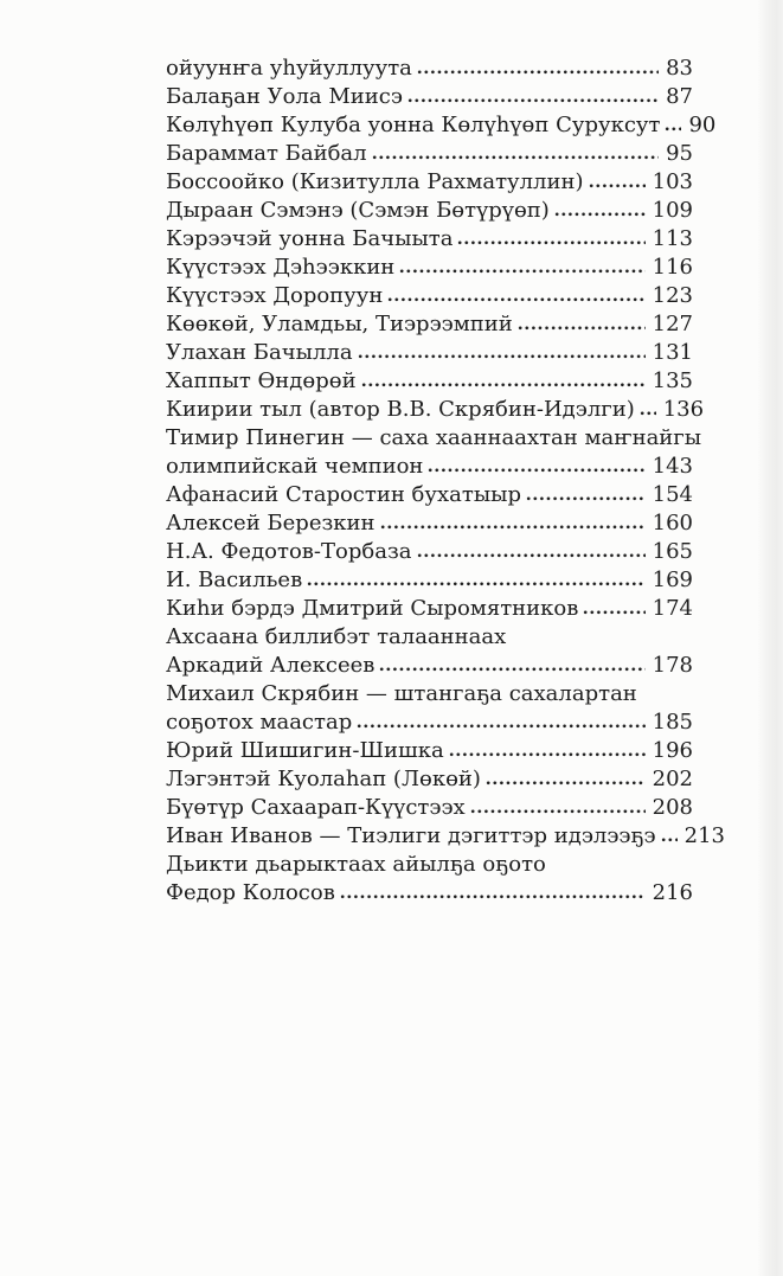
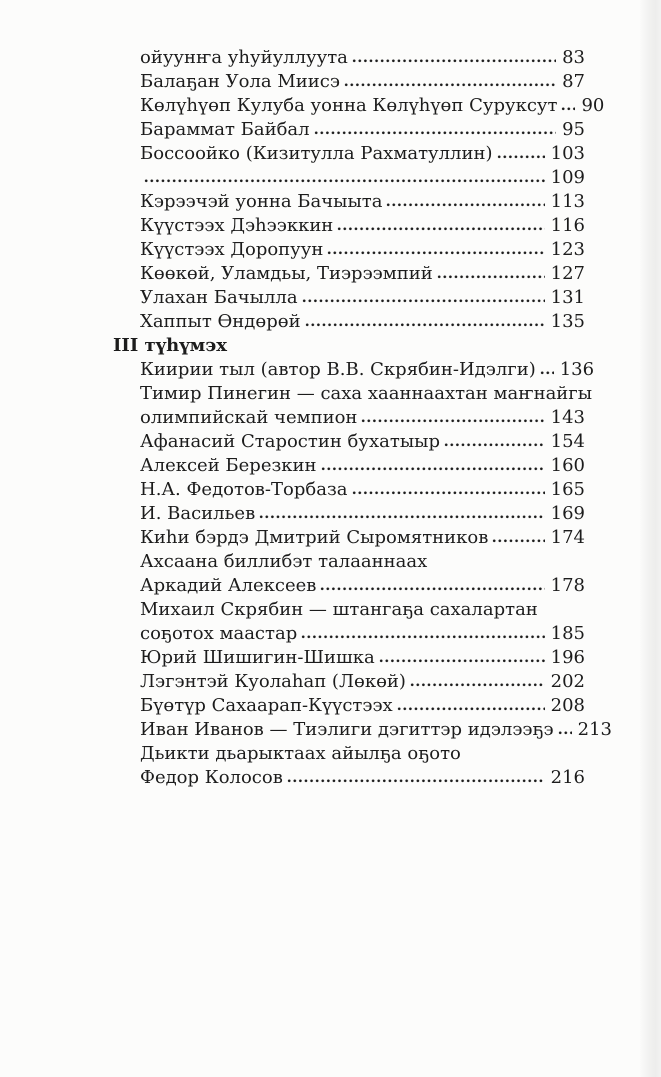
  ойуунҥа уһуйуллуута
  83
  Балаҕан Уола Миисэ
  87
  Көлүһүөп Кулуба уонна Көлүһүөп Суруксут
  90
  Бараммат Байбал
  95
  Боссоойко (Кизитулла Рахматуллин)
  103
- Дыраан Сэмэнэ (Сэмэн Бөтүрүөп)
  109
  Кэрээчэй уонна Бачыыта
  113
  Күүстээх Дэһээккин
  116
  Күүстээх Доропуун
  123
  Көөкөй, Уламдьы, Тиэрээмпий
  127
  Улахан Бачылла
  131
  Хаппыт Өндөрөй
  135
+ III түһүмэх
  Киирии тыл (автор В.В. Скрябин-Идэлги)
  136
  Тимир Пинегин — саха хааннаахтан маҥнайгы
  олимпийскай чемпион
  143
  Афанасий Старостин бухатыыр
  154
  Алексей Березкин
  160
  Н.А. Федотов-Торбаза
  165
  И. Васильев
  169
  Киһи бэрдэ Дмитрий Сыромятников
  174
  Ахсаана биллибэт талааннаах
  Аркадий Алексеев
  178
  Михаил Скрябин — штангаҕа сахалартан
  соҕотох маастар
  185
  Юрий Шишигин-Шишка
  196
  Лэгэнтэй Куолаһап (Лөкөй)
  202
  Бүөтүр Сахаарап-Күүстээх
  208
  Иван Иванов — Тиэлиги дэгиттэр идэлээҕэ
  213
  Дьикти дьарыктаах айылҕа оҕото
  Федор Колосов
  216
